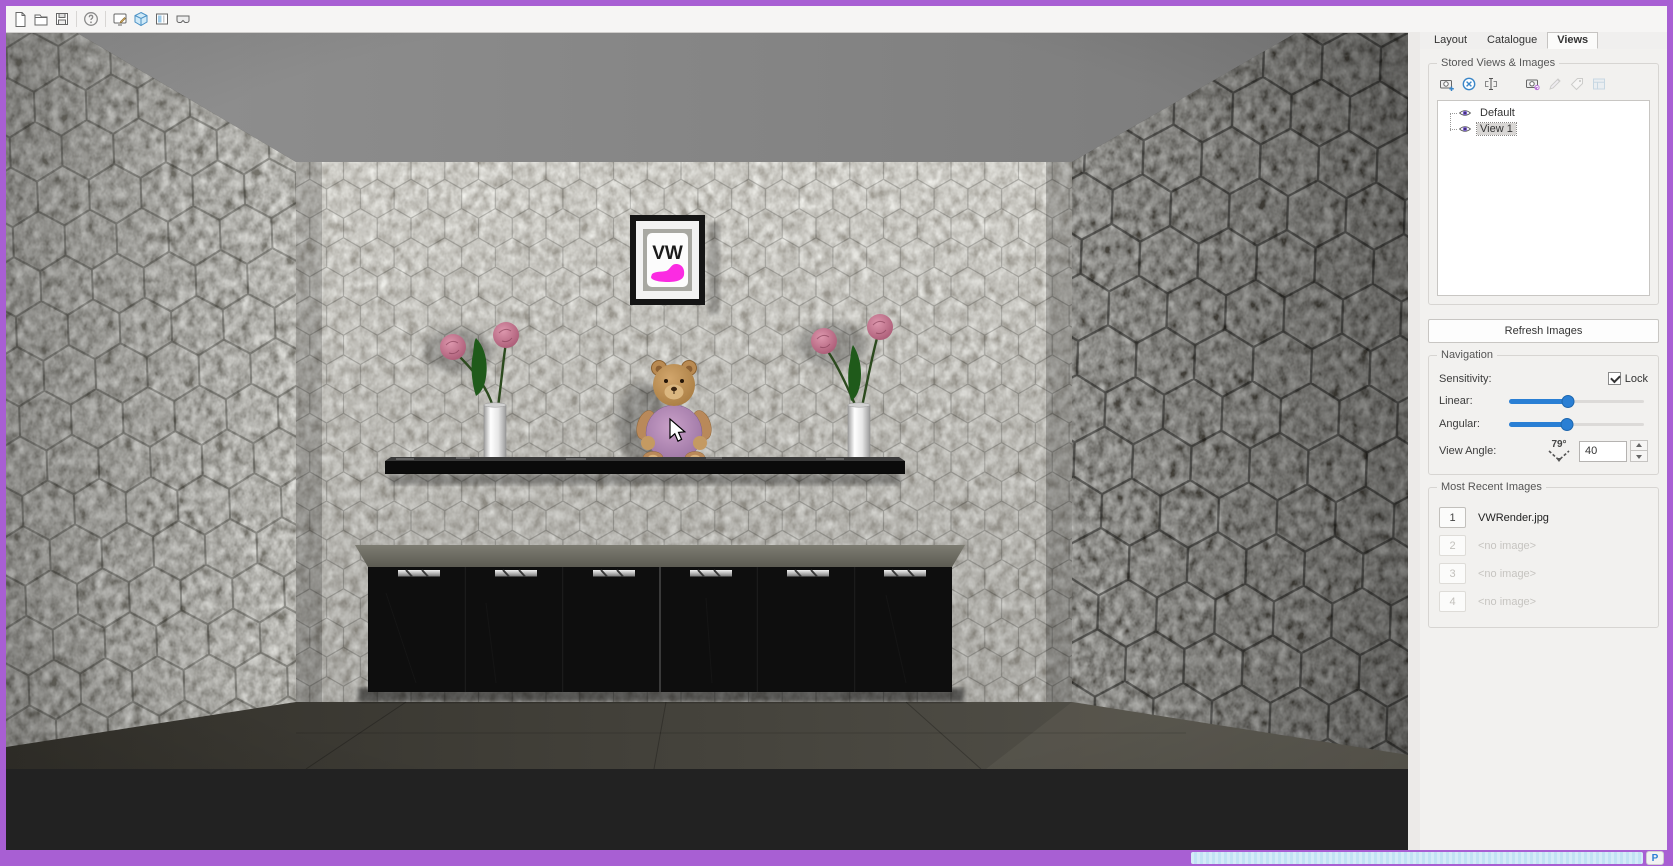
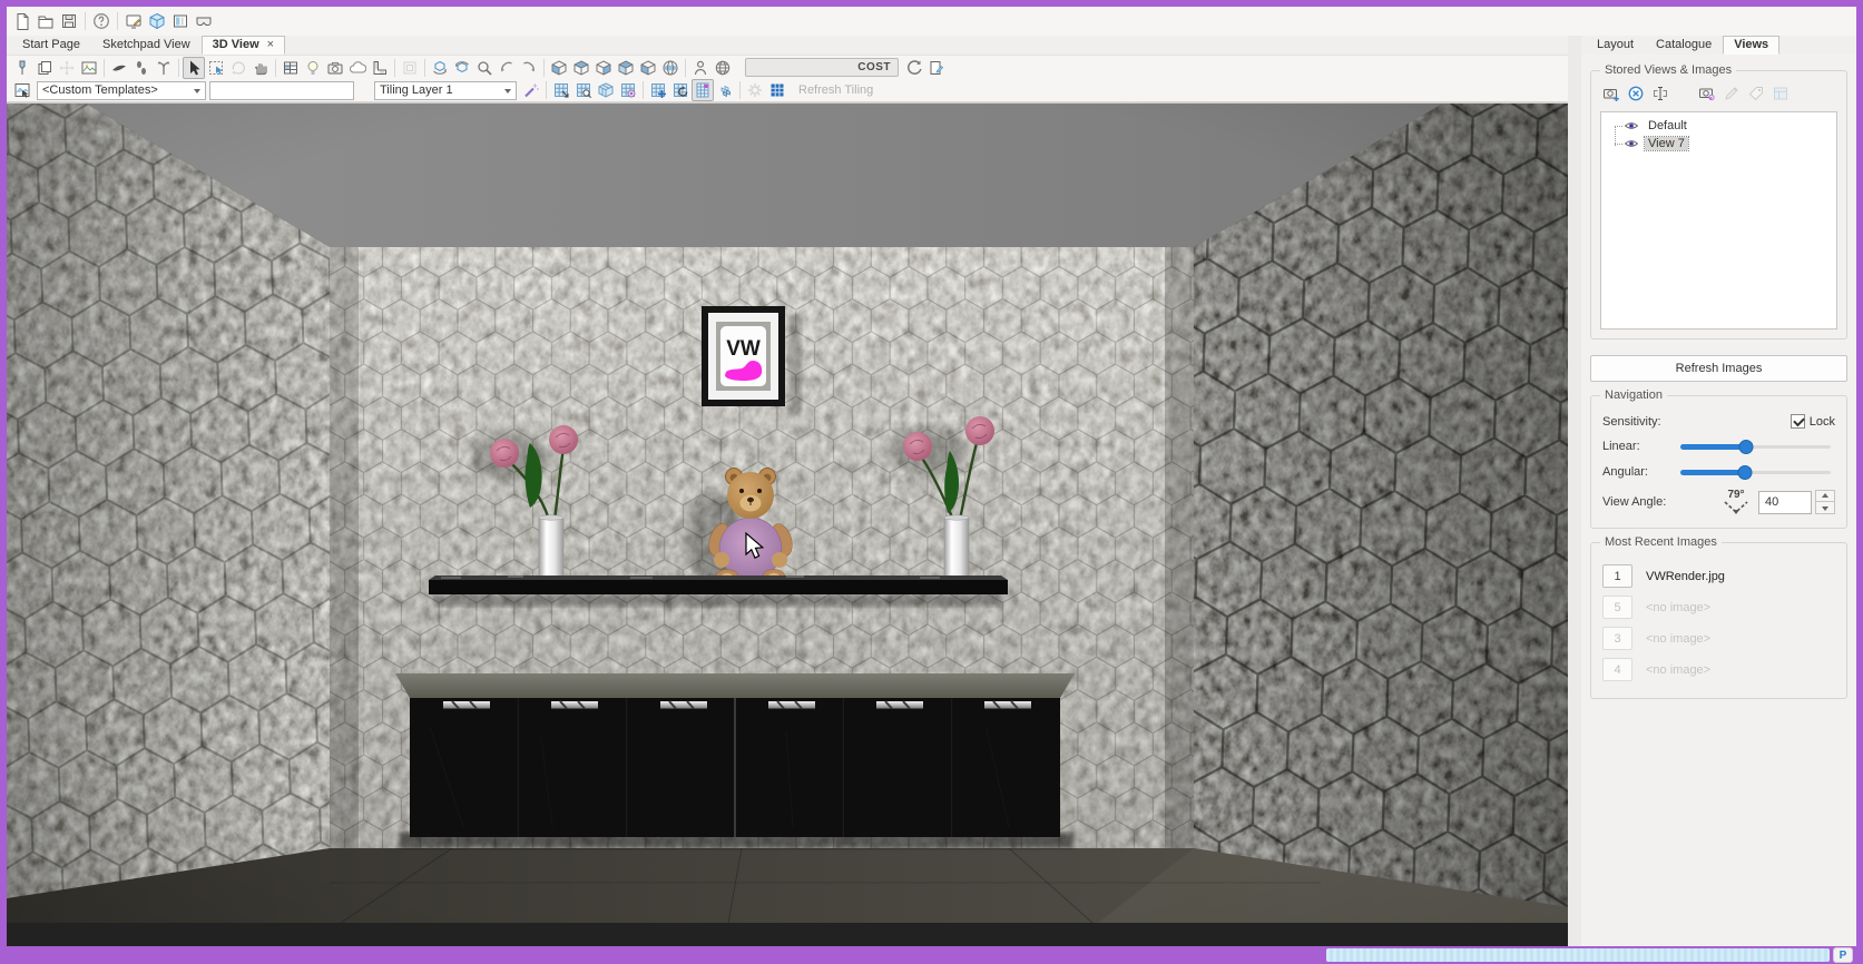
+ Start Page
+ Sketchpad View
+ 3D View
+ ×
+ COST
+ <Custom Templates>
+ Tiling Layer 1
+ Refresh Tiling
  Layout
  Catalogue
  Views
  Stored Views & Images
  Default
- View 1
+ View 7
  Refresh Images
  Navigation
  Sensitivity:
  Lock
  Linear:
  Angular:
  View Angle:
  79°
  40
  Most Recent Images
  1
  VWRender.jpg
- 2
+ 5
  <no image>
  3
  <no image>
  4
  <no image>
  P
